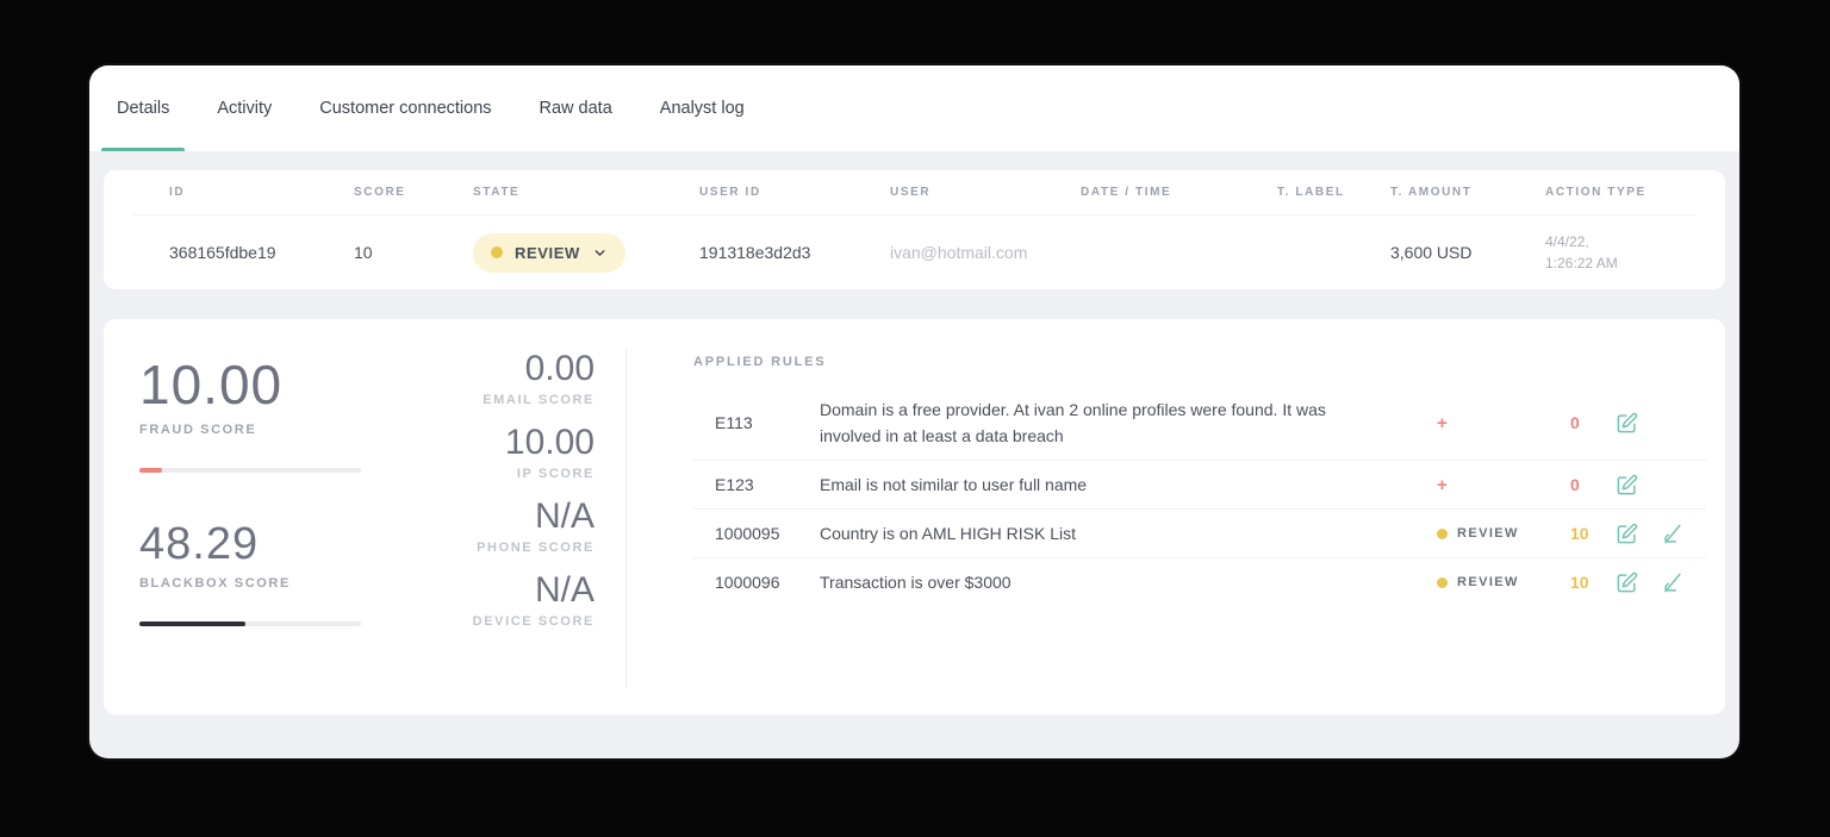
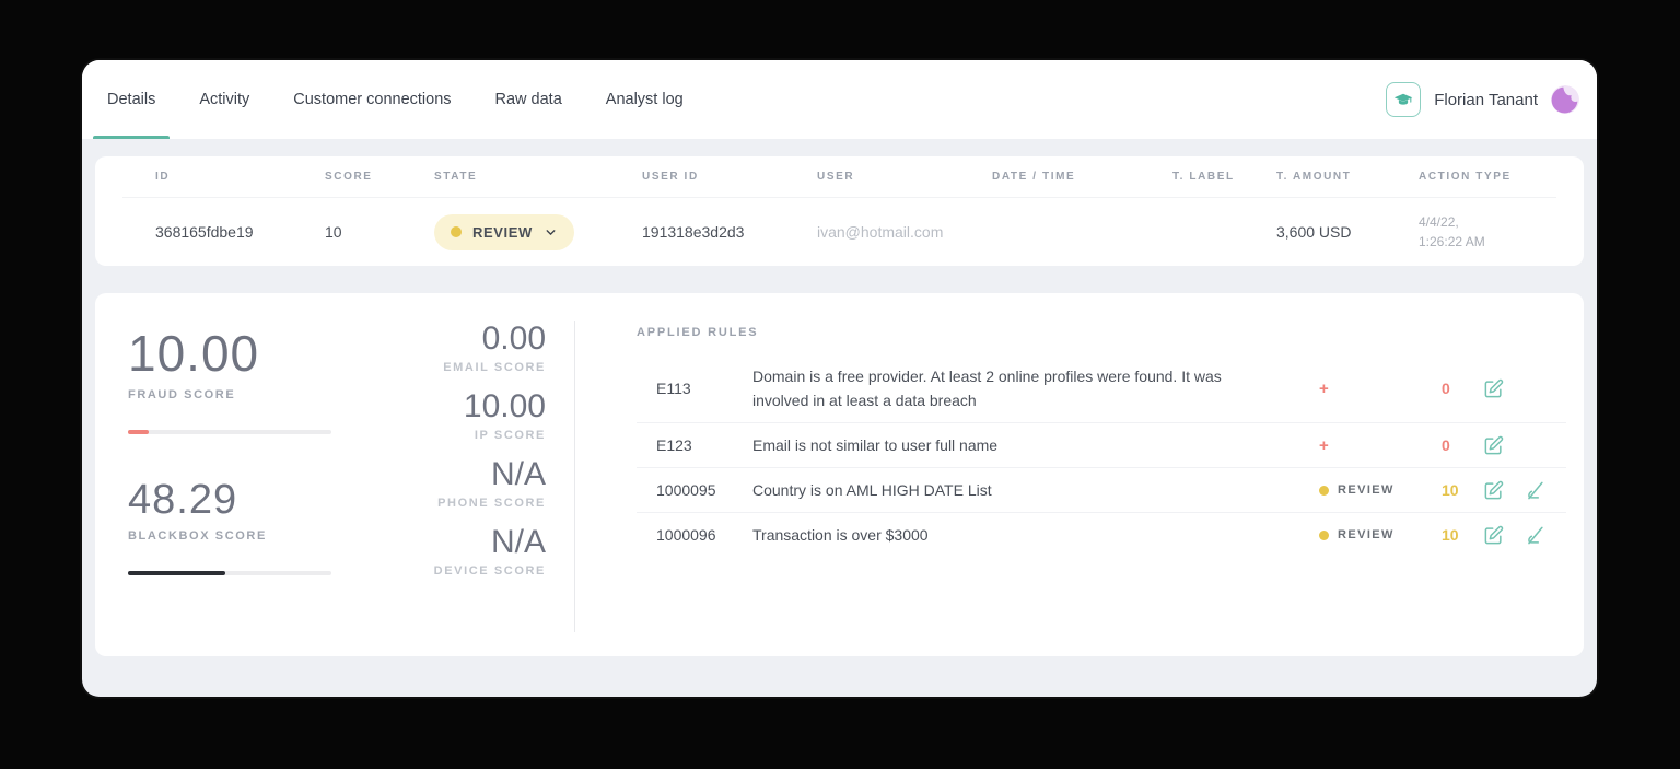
  Details
  Activity
  Customer connections
  Raw data
  Analyst log
+ Florian Tanant
  ID
  SCORE
  STATE
  USER ID
  USER
  DATE / TIME
  T. LABEL
  T. AMOUNT
  ACTION TYPE
  368165fdbe19
  10
  REVIEW
  191318e3d2d3
  ivan@hotmail.com
  3,600 USD
  4/4/22,
  1:26:22 AM
  10.00
  FRAUD SCORE
  48.29
  BLACKBOX SCORE
  0.00
  EMAIL SCORE
  10.00
  IP SCORE
  N/A
  PHONE SCORE
  N/A
  DEVICE SCORE
  APPLIED RULES
  E113
- Domain is a free provider. At ivan 2 online profiles were found. It was involved in at least a data breach
+ Domain is a free provider. At least 2 online profiles were found. It was involved in at least a data breach
  +
  0
  E123
  Email is not similar to user full name
  +
  0
  1000095
- Country is on AML HIGH RISK List
+ Country is on AML HIGH DATE List
  REVIEW
  10
  1000096
  Transaction is over $3000
  REVIEW
  10
